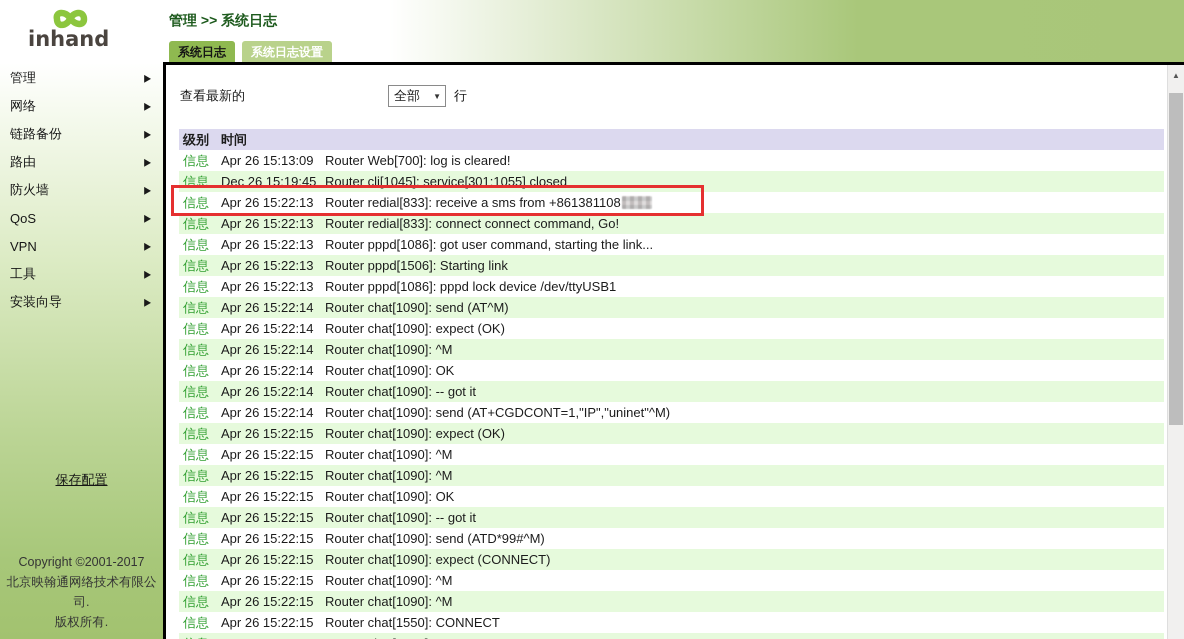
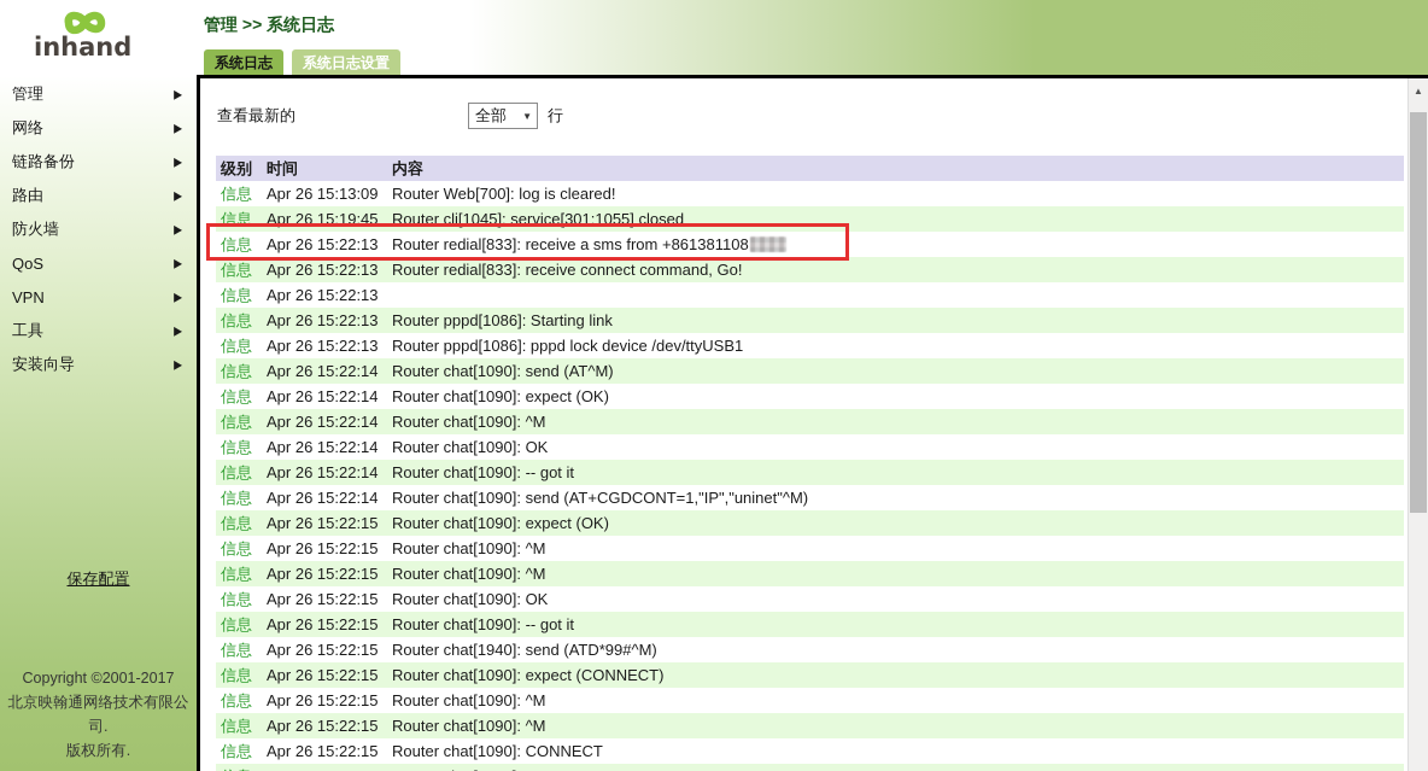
  inhand
  管理
  ▶
  网络
  ▶
  链路备份
  ▶
  路由
  ▶
  防火墙
  ▶
  QoS
  ▶
  VPN
  ▶
  工具
  ▶
  安装向导
  ▶
  保存配置
  Copyright ©2001-2017
  北京映翰通网络技术有限公司.
  版权所有.
  管理 >> 系统日志
  系统日志
  系统日志设置
  查看最新的
  全部
  ▼
  行
  级别
  时间
+ 内容
  信息
  Apr 26 15:13:09
  Router Web[700]: log is cleared!
  信息
- Dec 26 15:19:45
+ Apr 26 15:19:45
  Router cli[1045]: service[301:1055] closed
  信息
  Apr 26 15:22:13
  Router redial[833]: receive a sms from +861381108
  信息
  Apr 26 15:22:13
- Router redial[833]: connect connect command, Go!
+ Router redial[833]: receive connect command, Go!
  信息
  Apr 26 15:22:13
- Router pppd[1086]: got user command, starting the link...
  信息
  Apr 26 15:22:13
- Router pppd[1506]: Starting link
+ Router pppd[1086]: Starting link
  信息
  Apr 26 15:22:13
  Router pppd[1086]: pppd lock device /dev/ttyUSB1
  信息
  Apr 26 15:22:14
  Router chat[1090]: send (AT^M)
  信息
  Apr 26 15:22:14
  Router chat[1090]: expect (OK)
  信息
  Apr 26 15:22:14
  Router chat[1090]: ^M
  信息
  Apr 26 15:22:14
  Router chat[1090]: OK
  信息
  Apr 26 15:22:14
  Router chat[1090]: -- got it
  信息
  Apr 26 15:22:14
  Router chat[1090]: send (AT+CGDCONT=1,"IP","uninet"^M)
  信息
  Apr 26 15:22:15
  Router chat[1090]: expect (OK)
  信息
  Apr 26 15:22:15
  Router chat[1090]: ^M
  信息
  Apr 26 15:22:15
  Router chat[1090]: ^M
  信息
  Apr 26 15:22:15
  Router chat[1090]: OK
  信息
  Apr 26 15:22:15
  Router chat[1090]: -- got it
  信息
  Apr 26 15:22:15
- Router chat[1090]: send (ATD*99#^M)
+ Router chat[1940]: send (ATD*99#^M)
  信息
  Apr 26 15:22:15
  Router chat[1090]: expect (CONNECT)
  信息
  Apr 26 15:22:15
  Router chat[1090]: ^M
  信息
  Apr 26 15:22:15
  Router chat[1090]: ^M
  信息
  Apr 26 15:22:15
- Router chat[1550]: CONNECT
+ Router chat[1090]: CONNECT
  ▲
